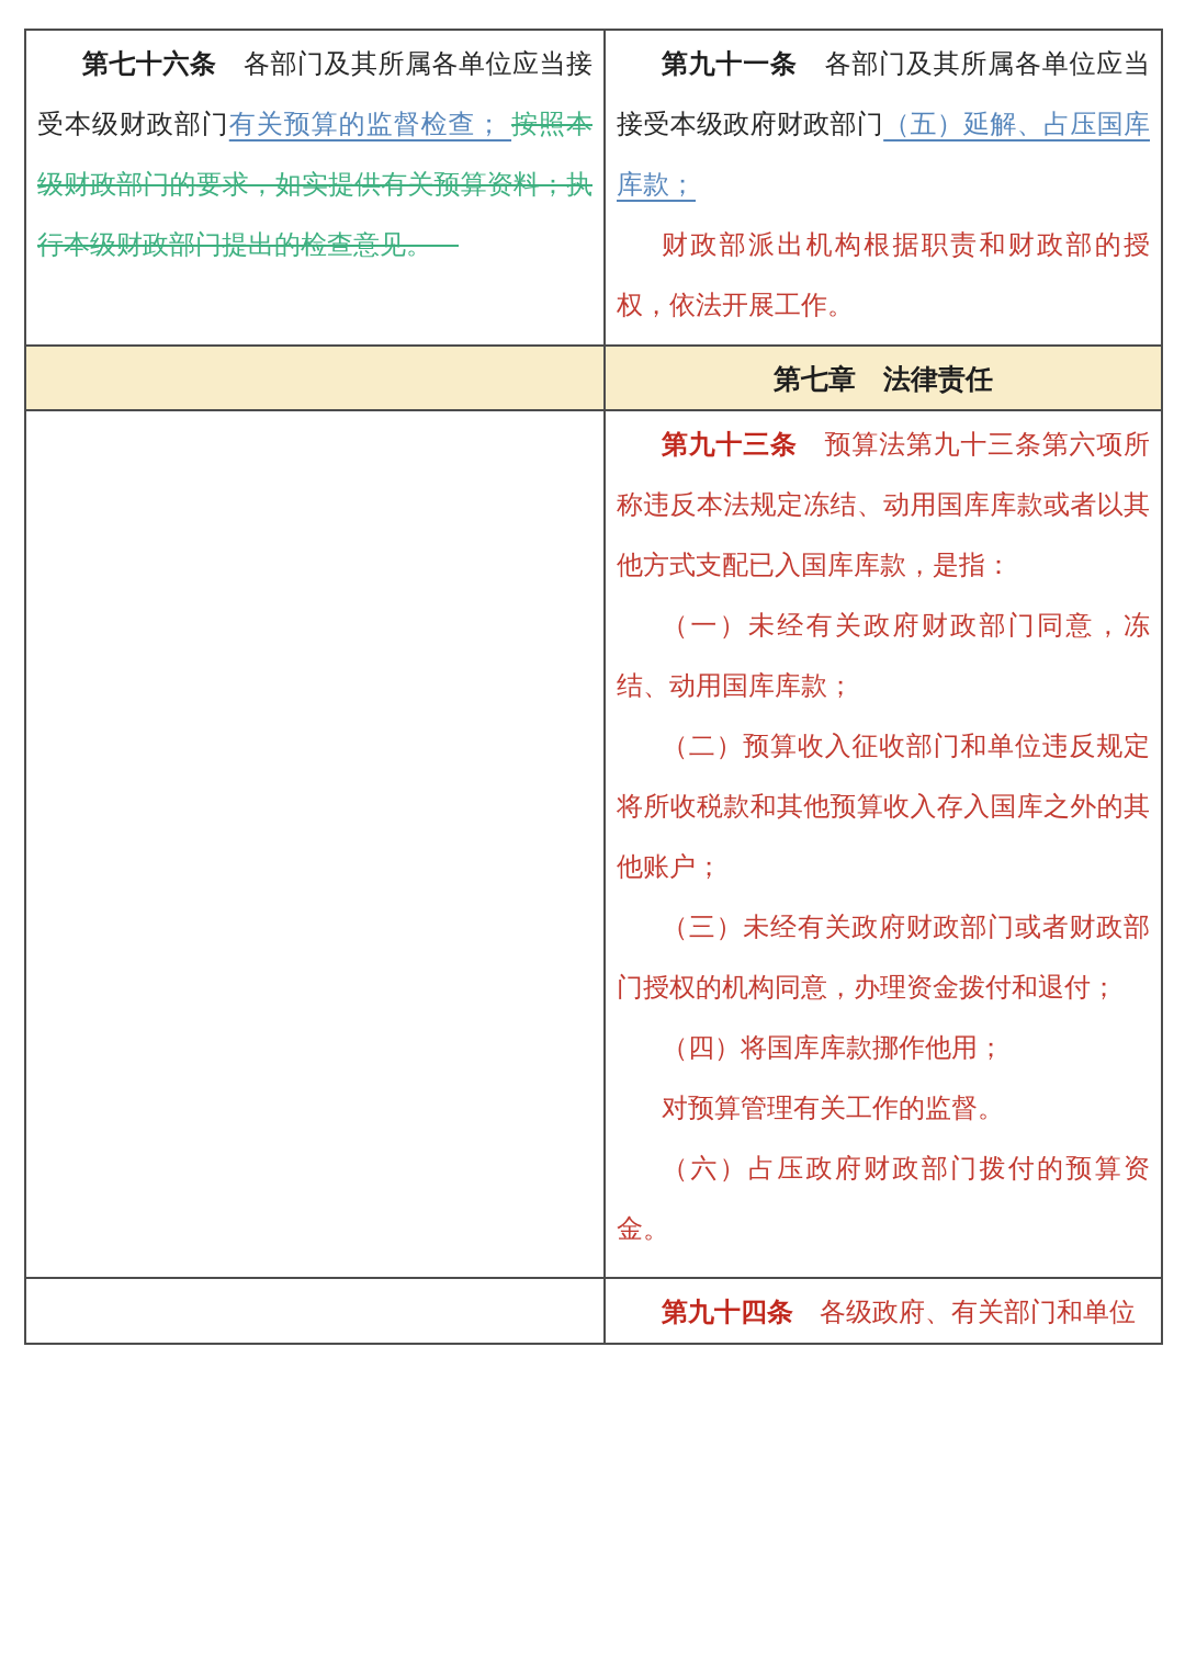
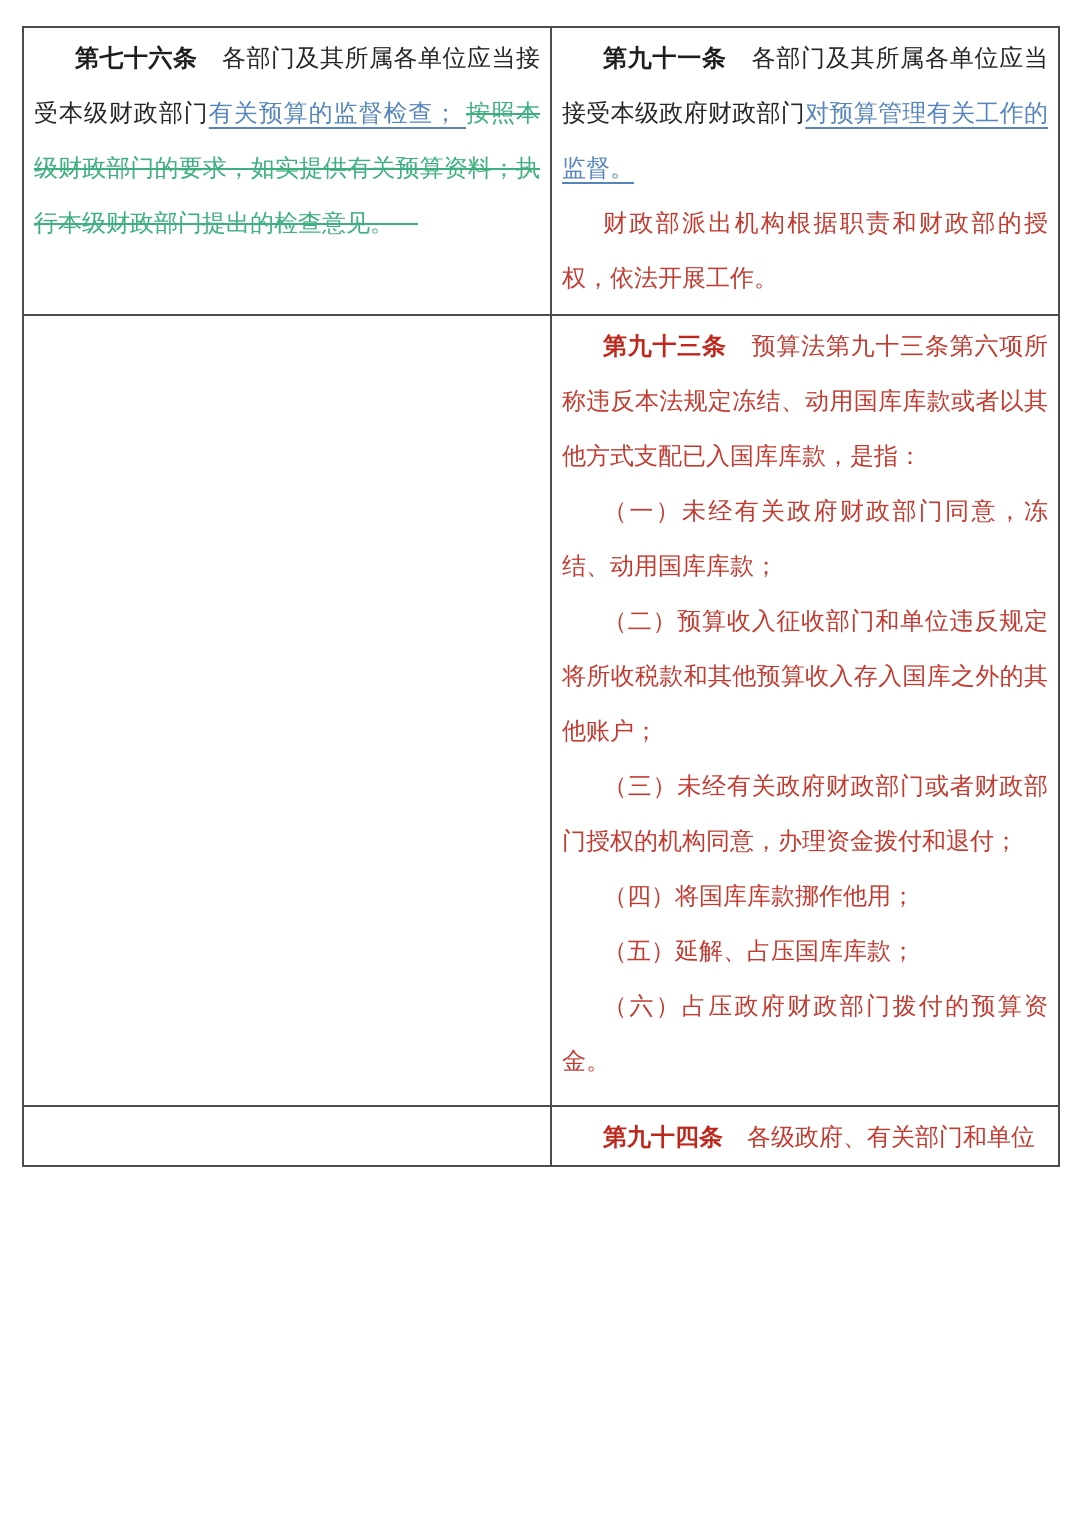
- 第七十六条 各部门及其所属各单位应当接受本级财政部门有关预算的监督检查； 按照本级财政部门的要求，如实提供有关预算资料；执行本级财政部门提出的检查意见。	第九十一条 各部门及其所属各单位应当接受本级政府财政部门（五）延解、占压国库库款；财政部派出机构根据职责和财政部的授权，依法开展工作。
+ 第七十六条 各部门及其所属各单位应当接受本级财政部门有关预算的监督检查； 按照本级财政部门的要求，如实提供有关预算资料；执行本级财政部门提出的检查意见。	第九十一条 各部门及其所属各单位应当接受本级政府财政部门对预算管理有关工作的监督。 财政部派出机构根据职责和财政部的授权，依法开展工作。
- 	第七章 法律责任
- 	第九十三条 预算法第九十三条第六项所称违反本法规定冻结、动用国库库款或者以其他方式支配已入国库库款，是指：（一）未经有关政府财政部门同意，冻结、动用国库库款；（二）预算收入征收部门和单位违反规定将所收税款和其他预算收入存入国库之外的其他账户；（三）未经有关政府财政部门或者财政部门授权的机构同意，办理资金拨付和退付；（四）将国库库款挪作他用；对预算管理有关工作的监督。 （六）占压政府财政部门拨付的预算资金。
+ 	第九十三条 预算法第九十三条第六项所称违反本法规定冻结、动用国库库款或者以其他方式支配已入国库库款，是指：（一）未经有关政府财政部门同意，冻结、动用国库库款；（二）预算收入征收部门和单位违反规定将所收税款和其他预算收入存入国库之外的其他账户；（三）未经有关政府财政部门或者财政部门授权的机构同意，办理资金拨付和退付；（四）将国库库款挪作他用；（五）延解、占压国库库款；（六）占压政府财政部门拨付的预算资金。
  	第九十四条 各级政府、有关部门和单位
